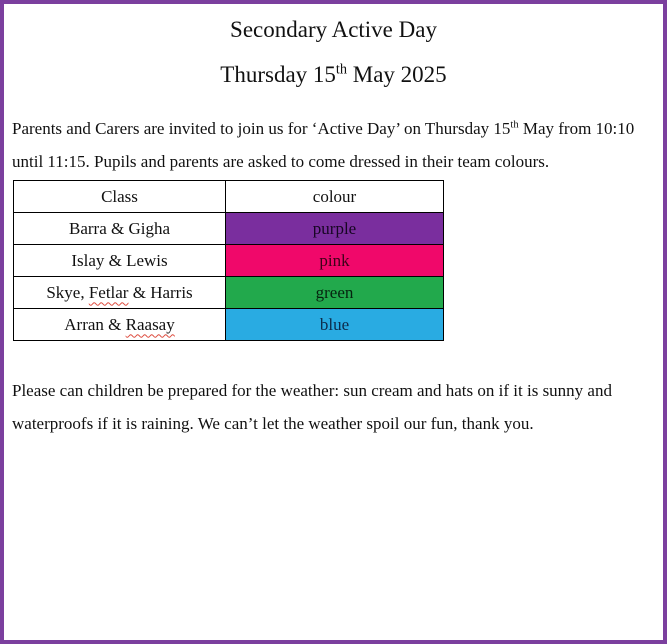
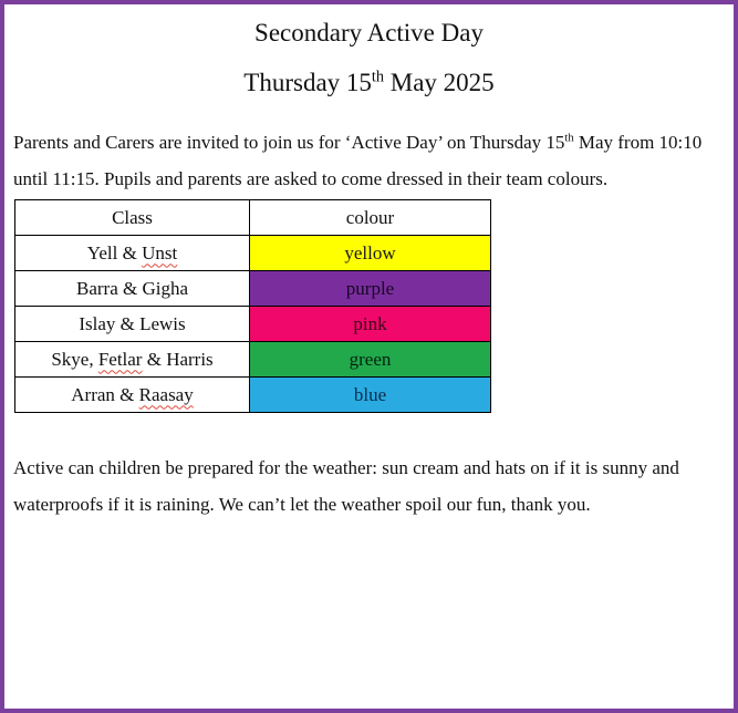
  Secondary Active Day
  Thursday 15th May 2025
  Parents and Carers are invited to join us for ‘Active Day’ on Thursday 15th May from 10:10 until 11:15. Pupils and parents are asked to come dressed in their team colours.
  Class	colour
+ Yell & Unst	yellow
  Barra & Gigha	purple
  Islay & Lewis	pink
  Skye, Fetlar & Harris	green
  Arran & Raasay	blue
- Please can children be prepared for the weather: sun cream and hats on if it is sunny and waterproofs if it is raining. We can’t let the weather spoil our fun, thank you.
+ Active can children be prepared for the weather: sun cream and hats on if it is sunny and waterproofs if it is raining. We can’t let the weather spoil our fun, thank you.
